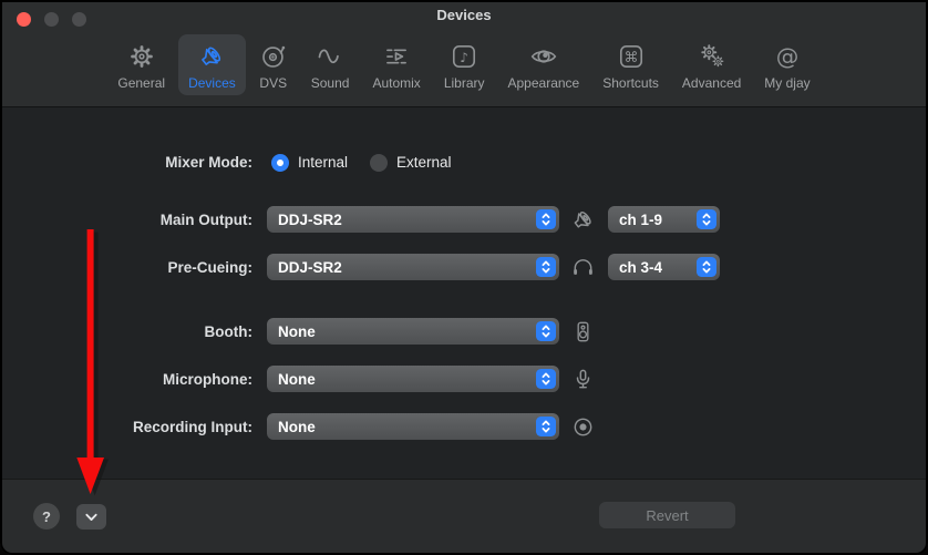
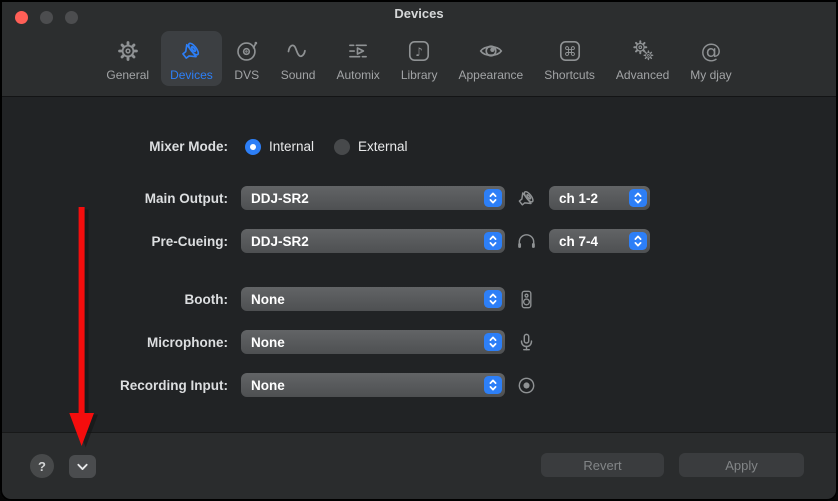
  Devices
  General
  Devices
  DVS
  Sound
  Automix
  Library
  Appearance
  Shortcuts
  Advanced
  My djay
  Mixer Mode:
  Internal
  External
  Main Output:
  DDJ-SR2
- ch 1-9
+ ch 1-2
  Pre-Cueing:
  DDJ-SR2
- ch 3-4
+ ch 7-4
  Booth:
  None
  Microphone:
  None
  Recording Input:
  None
  ?
  Revert
+ Apply
